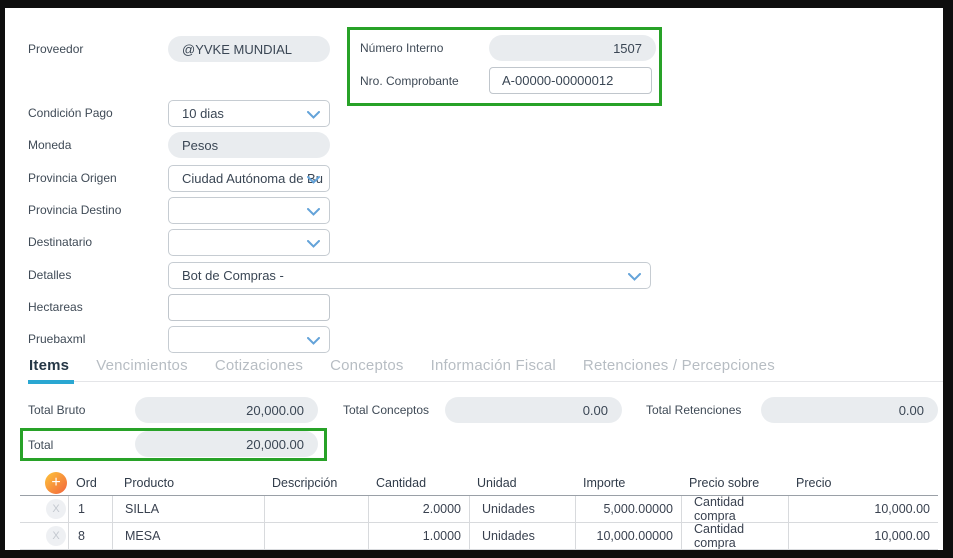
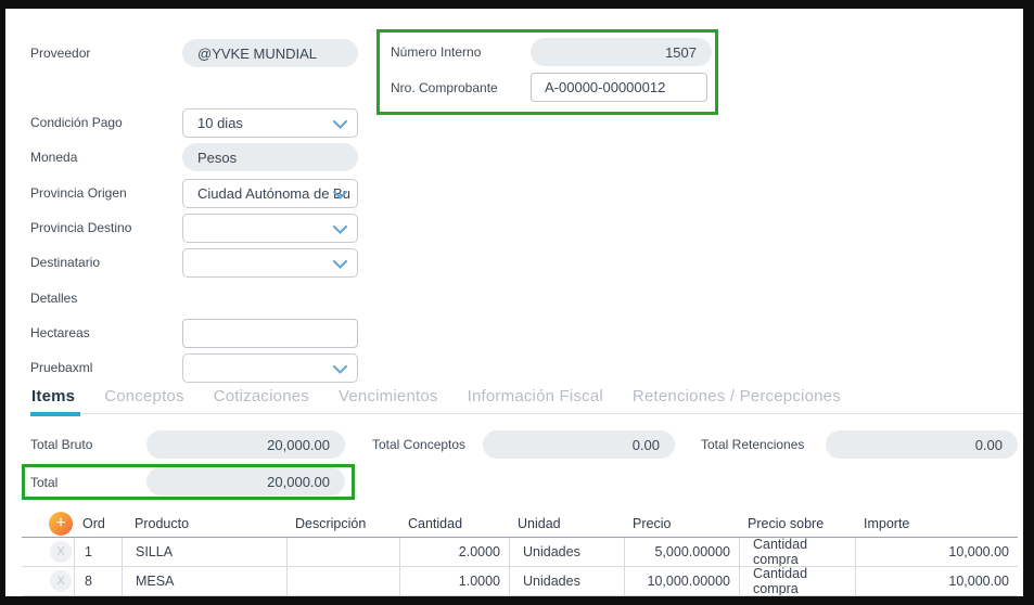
  Proveedor
  @YVKE MUNDIAL
  Número Interno
  1507
  Nro. Comprobante
  A-00000-00000012
  Condición Pago
  10 dias
  Moneda
  Pesos
  Provincia Origen
  Ciudad Autónoma de Bu
  Provincia Destino
  Destinatario
  Detalles
- Bot de Compras -
  Hectareas
  Pruebaxml
  Items
- Vencimientos
+ Conceptos
  Cotizaciones
- Conceptos
+ Vencimientos
  Información Fiscal
  Retenciones / Percepciones
  Total Bruto
  20,000.00
  Total Conceptos
  0.00
  Total Retenciones
  0.00
  Total
  20,000.00
  +
  Ord
  Producto
  Descripción
  Cantidad
  Unidad
- Importe
+ Precio
  Precio sobre
- Precio
+ Importe
  X
  1
  SILLA
  2.0000
  Unidades
  5,000.00000
  Cantidad compra
  10,000.00
  X
  8
  MESA
  1.0000
  Unidades
  10,000.00000
  Cantidad compra
  10,000.00
